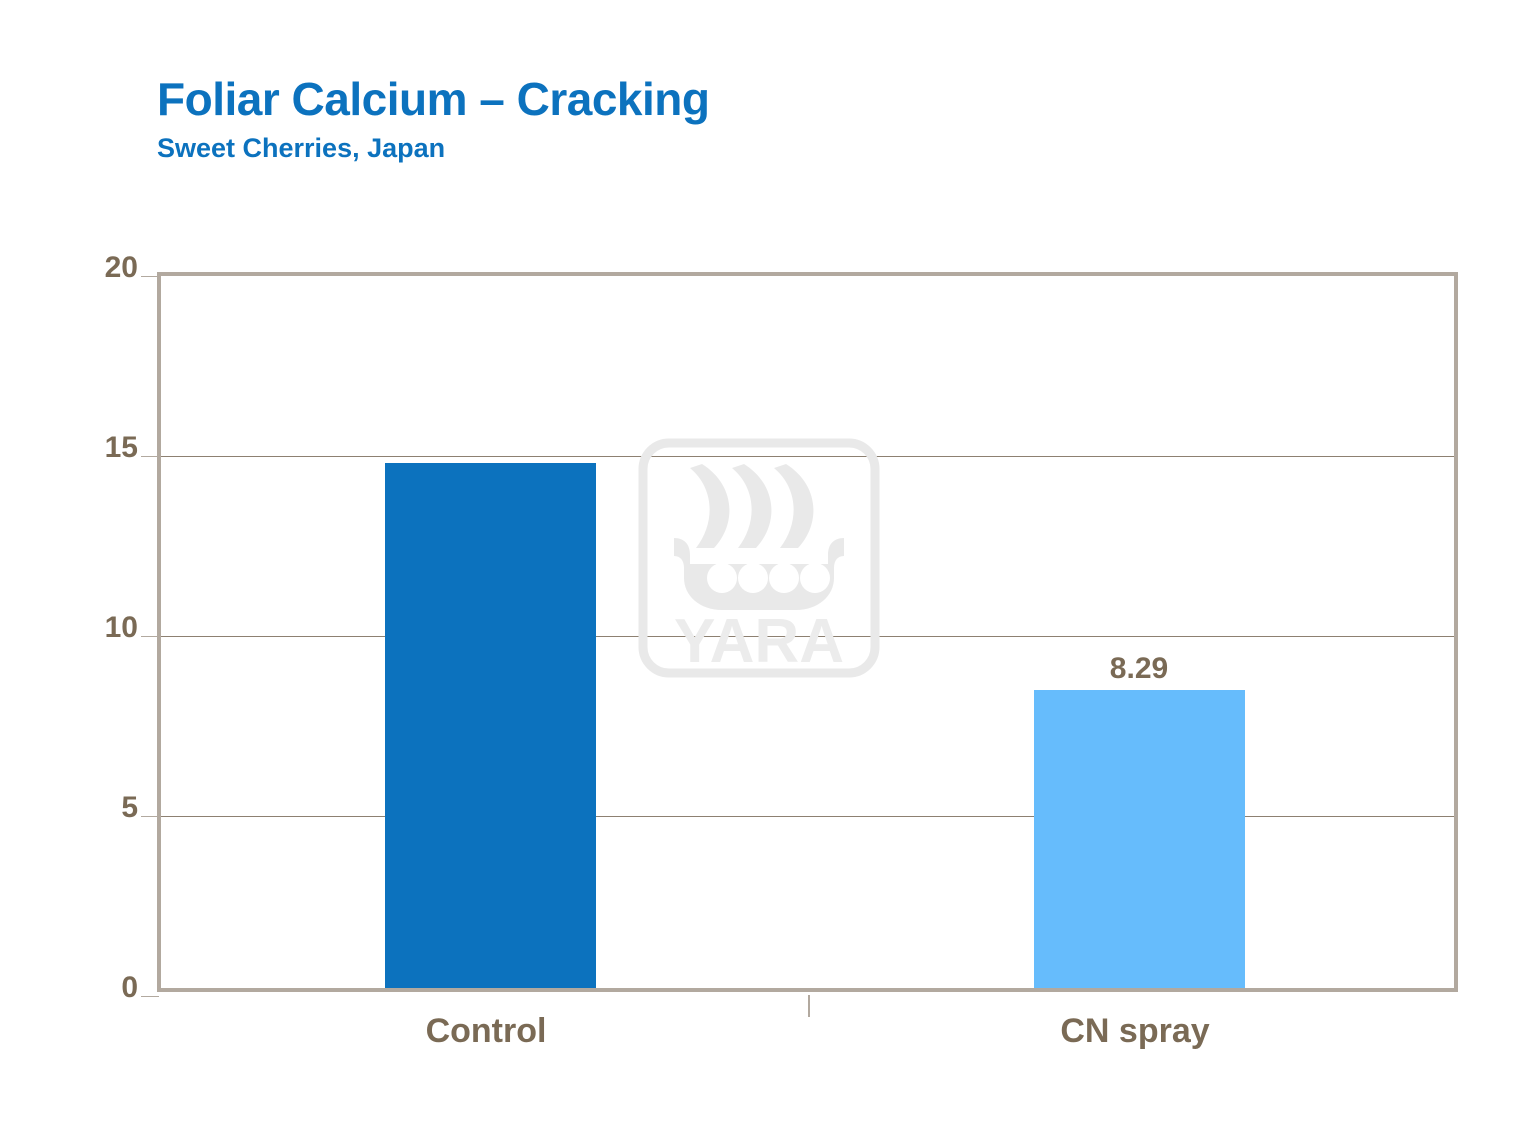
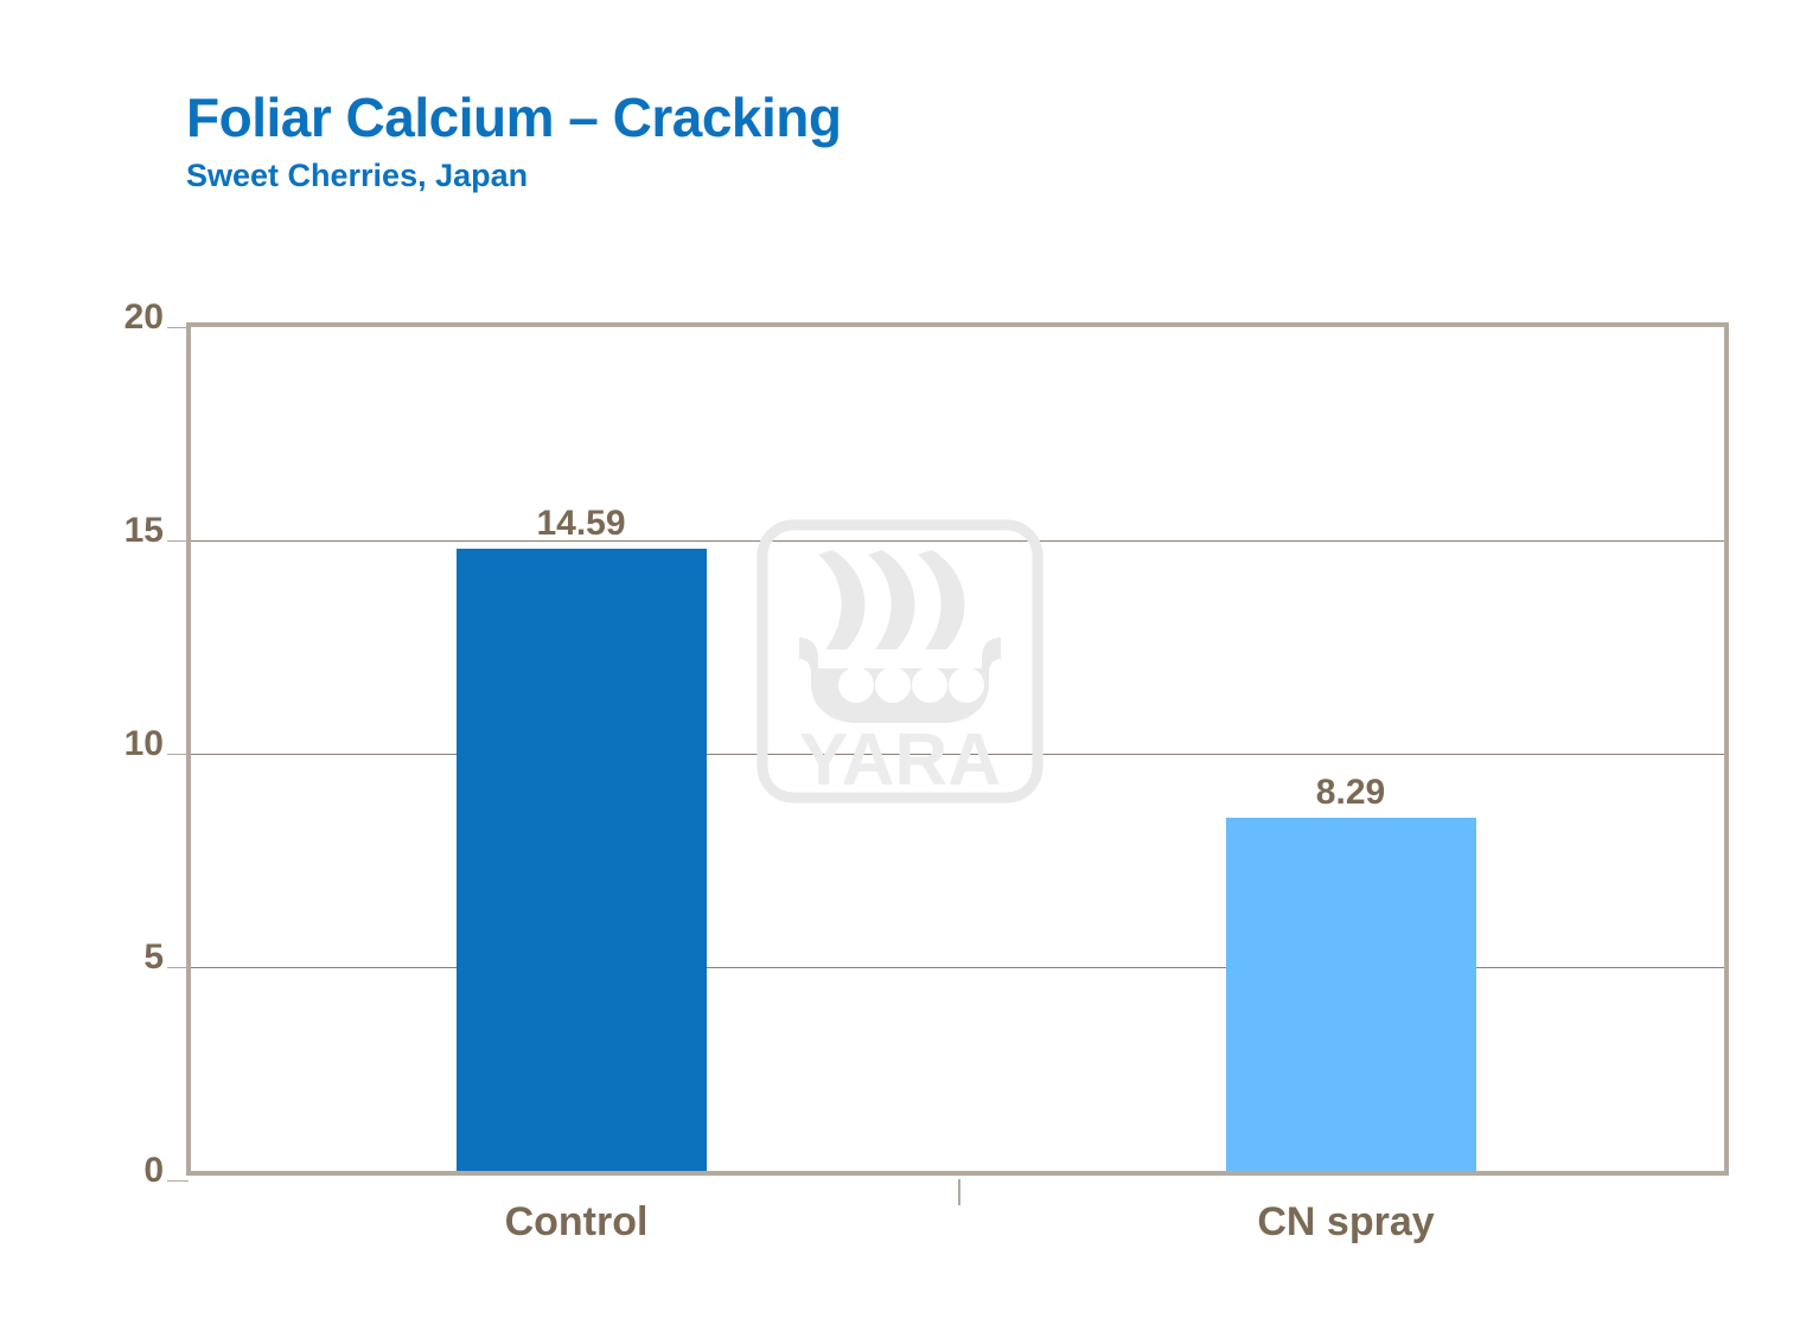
  Foliar Calcium – Cracking
  Sweet Cherries, Japan
  0
  5
  10
  15
  20
+ 14.59
  8.29
  Control
  CN spray
  YARA
